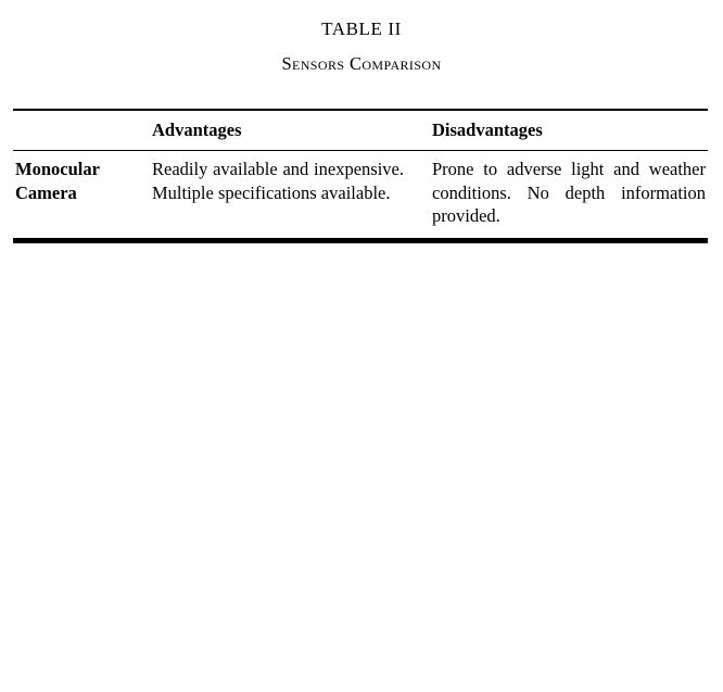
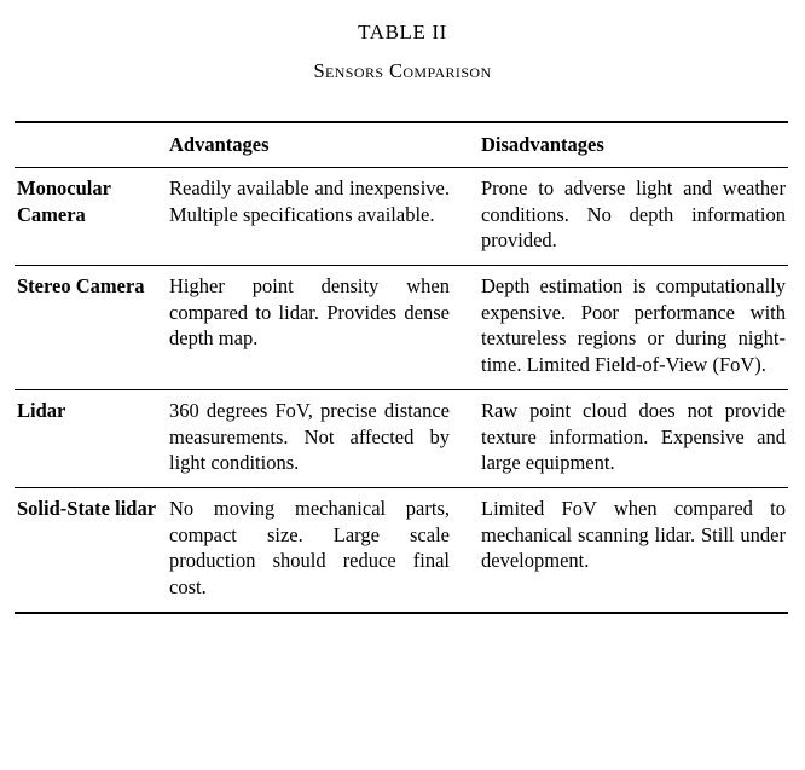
  TABLE II
  Sensors Comparison
  	Advantages	Disadvantages
  Monocular Camera	Readily available and inexpensive. Multiple specifications available.	Prone to adverse light and weather conditions. No depth information provided.
+ Stereo Camera	Higher point density when compared to lidar. Provides dense depth map.	Depth estimation is computationally expensive. Poor performance with textureless regions or during night-time. Limited Field-of-View (FoV).
+ Lidar	360 degrees FoV, precise distance measurements. Not affected by light conditions.	Raw point cloud does not provide texture information. Expensive and large equipment.
+ Solid-State lidar	No moving mechanical parts, compact size. Large scale production should reduce final cost.	Limited FoV when compared to mechanical scanning lidar. Still under development.
